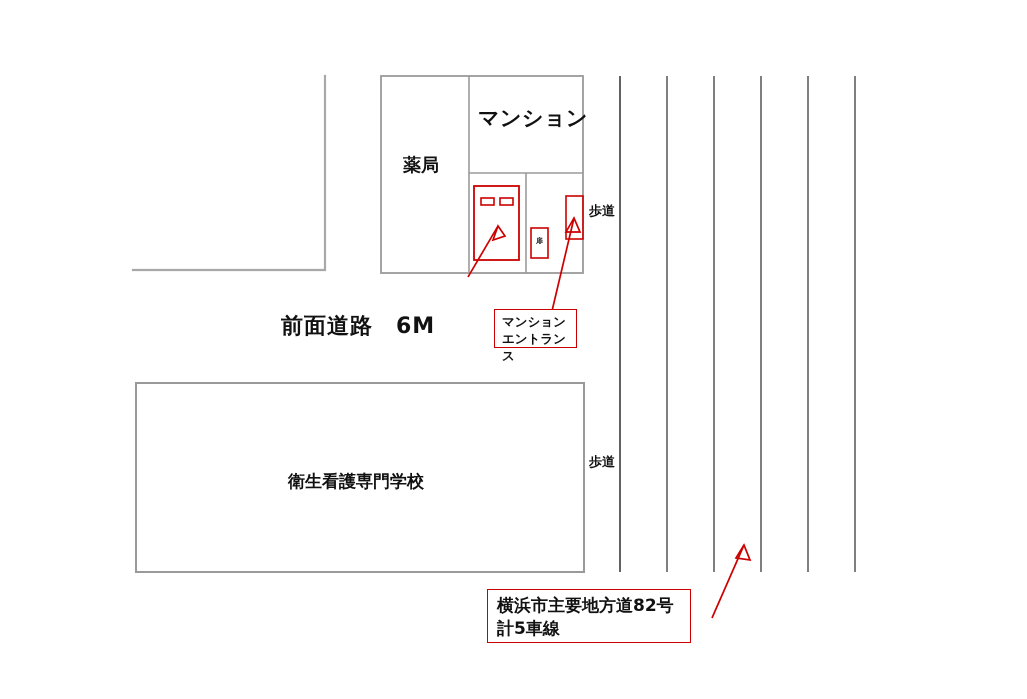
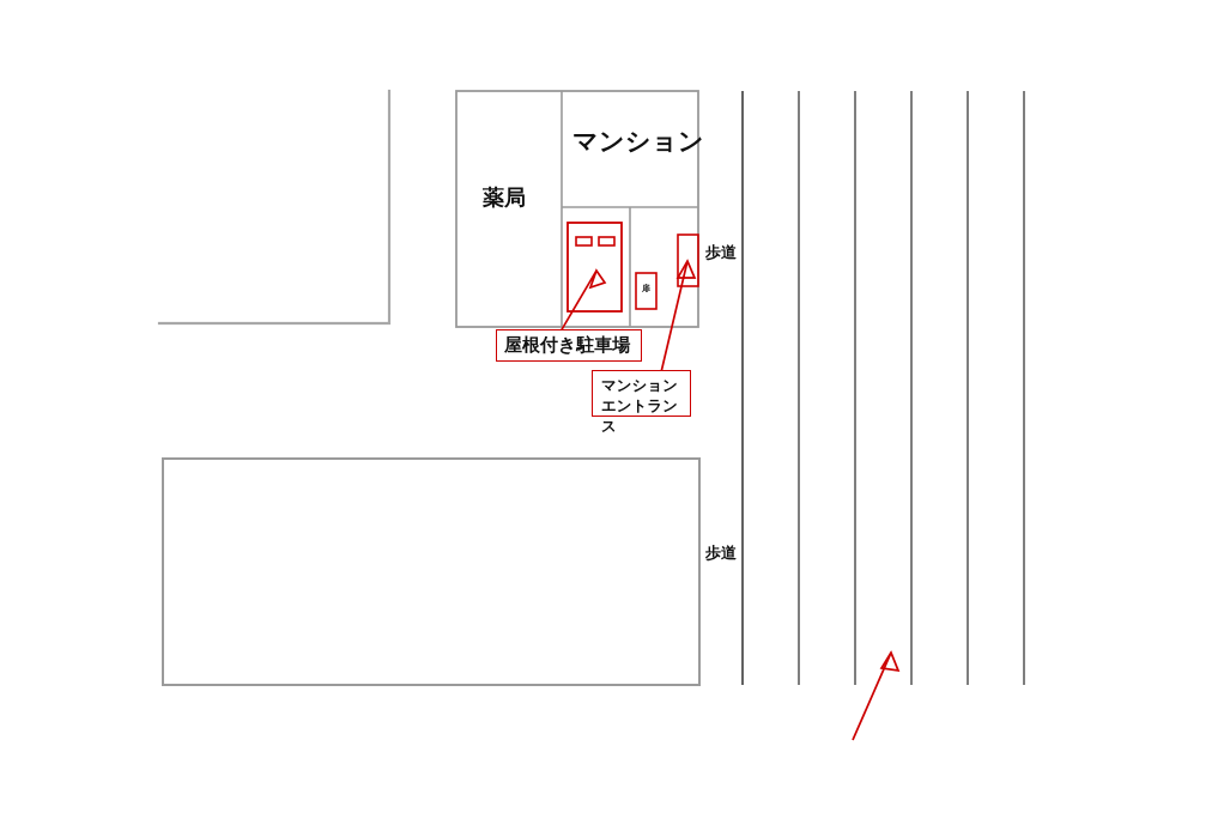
  マンション
  薬局
  歩道
  歩道
- 前面道路 6M
- 衛生看護専門学校
  扉
+ 屋根付き駐車場
  マンション
  エントランス
- 横浜市主要地方道82号
- 計5車線
